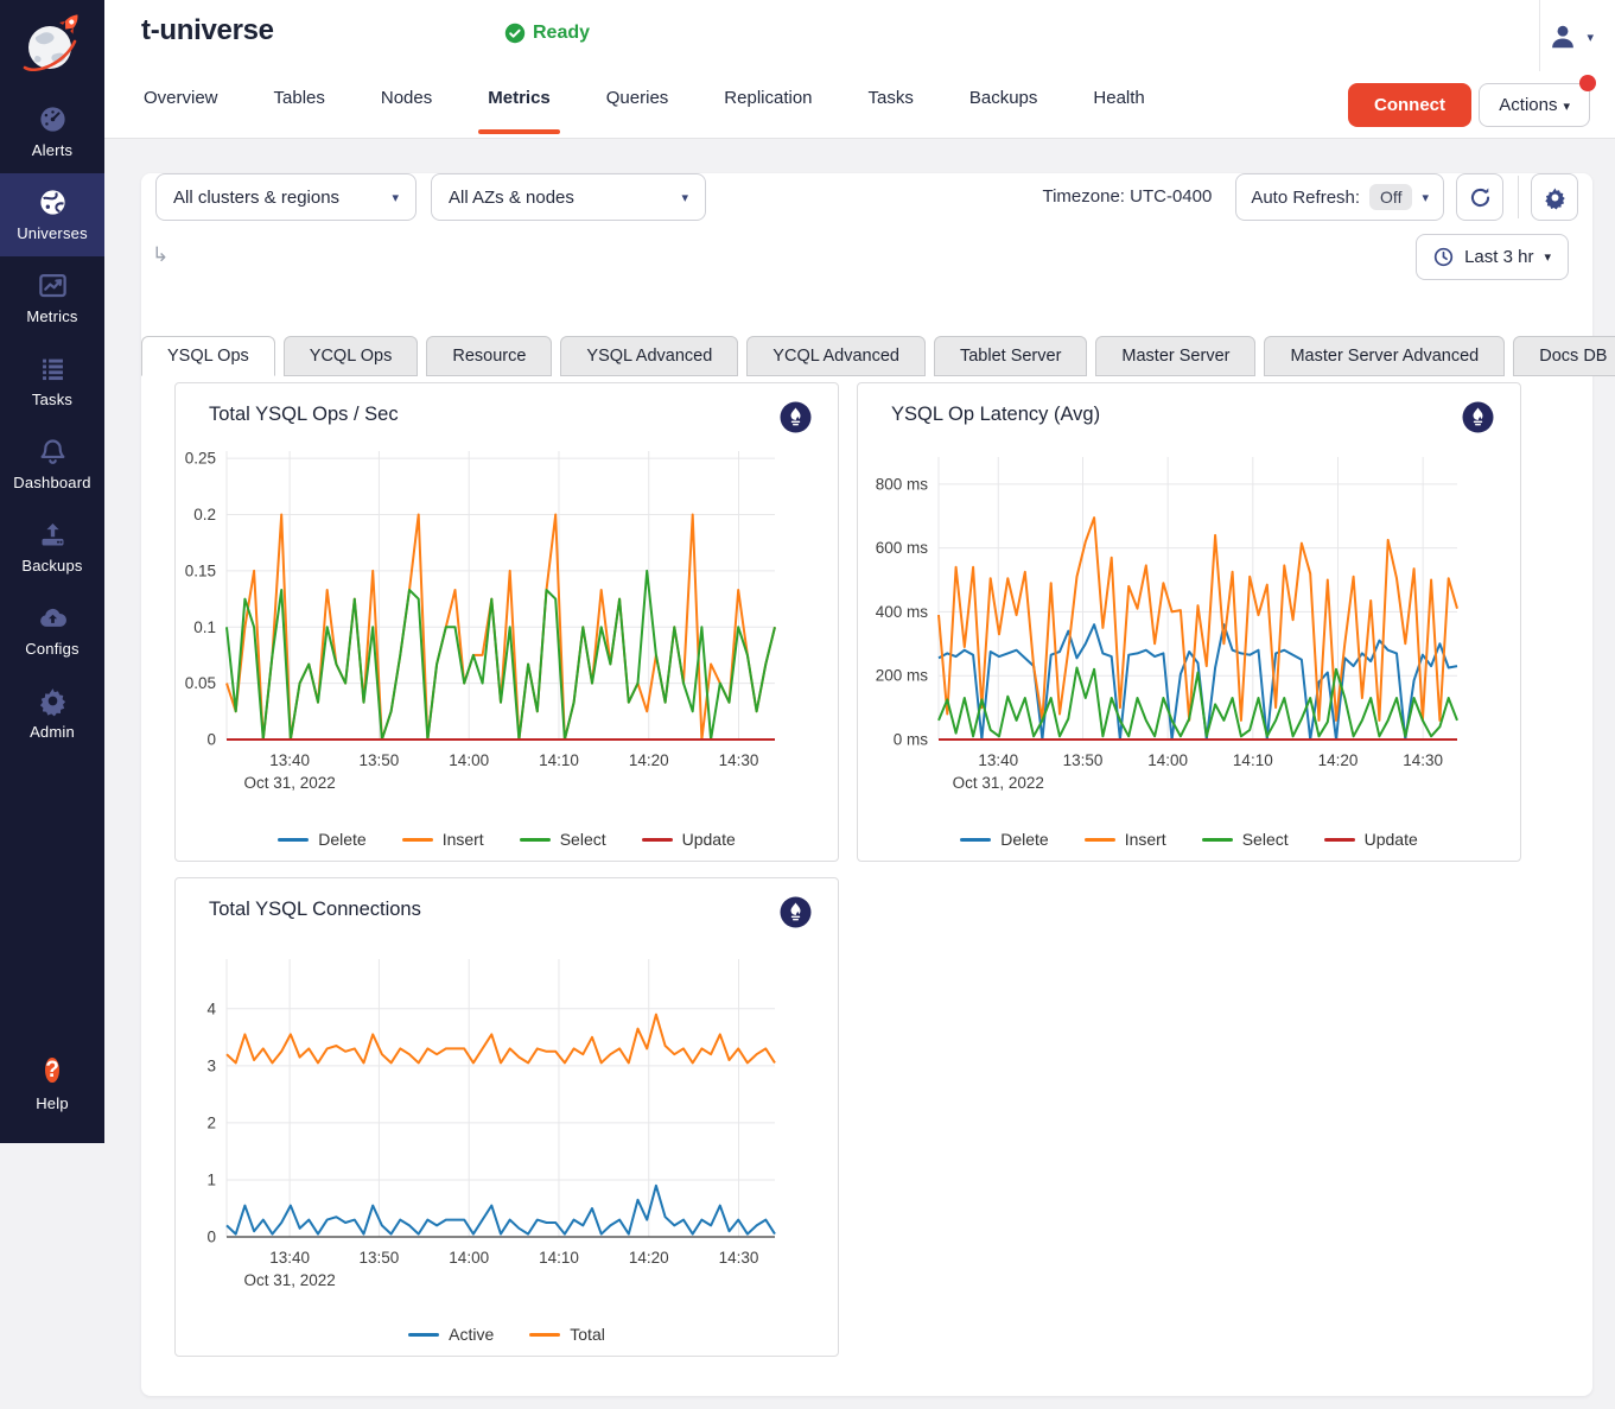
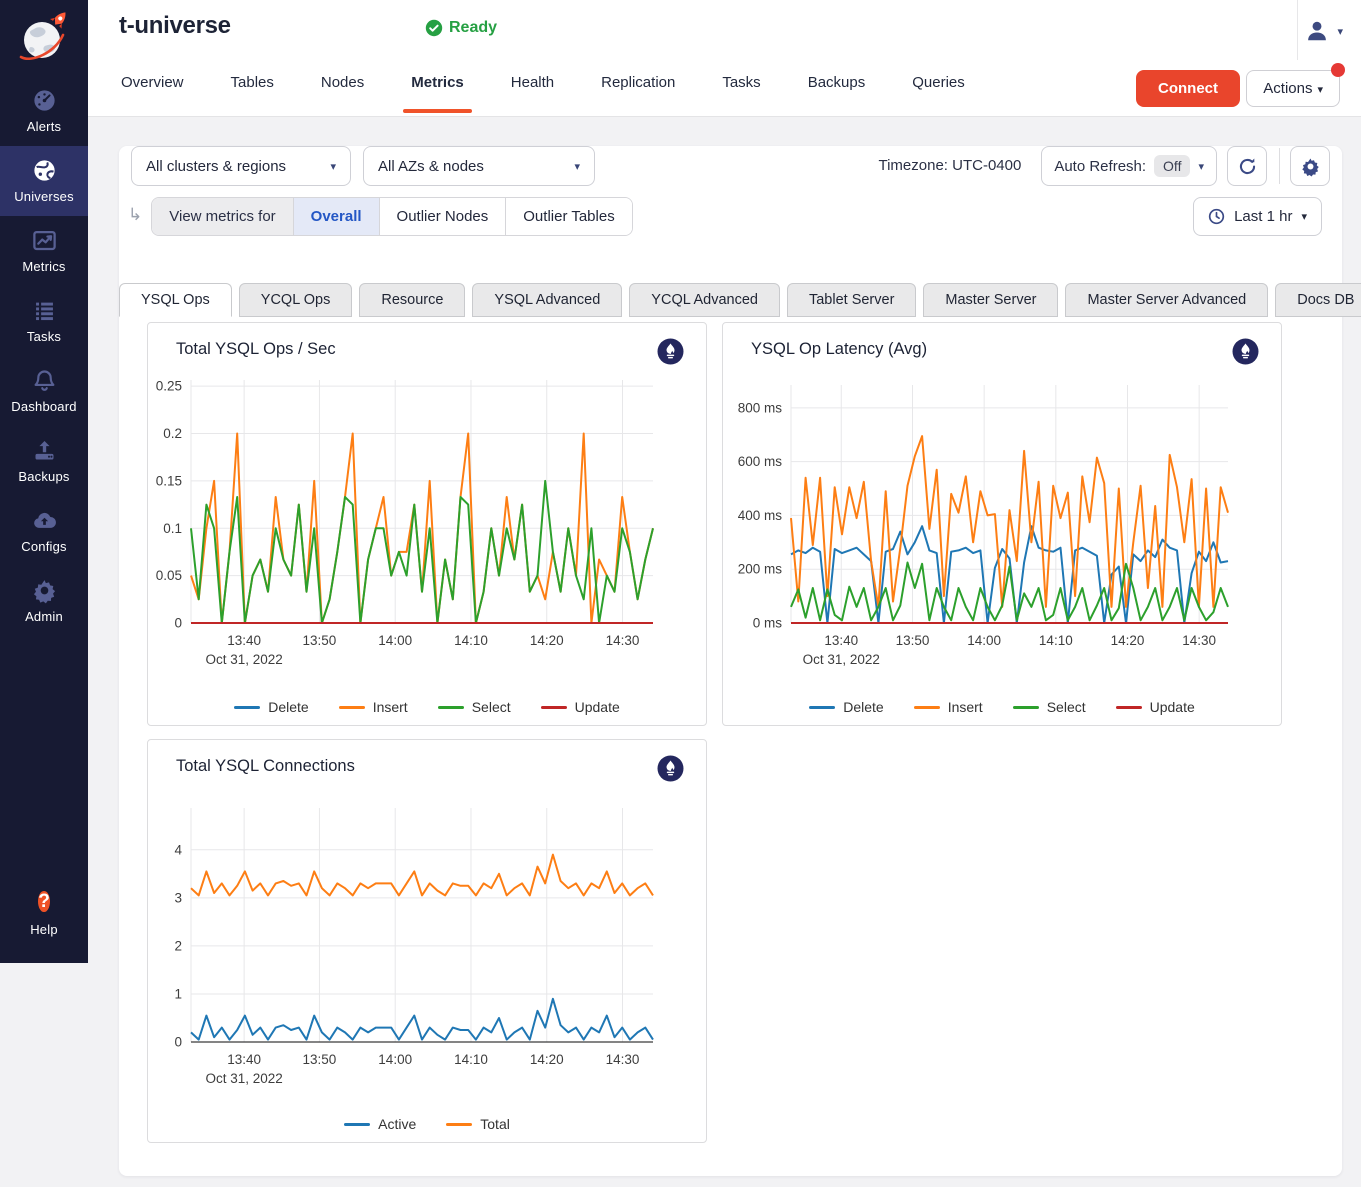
  Alerts
  Universes
  Metrics
  Tasks
  Dashboard
  Backups
  Configs
  Admin
  ?
  Help
  t-universe
  Ready
  ▾
  Overview
  Tables
  Nodes
  Metrics
- Queries
+ Health
  Replication
  Tasks
  Backups
- Health
+ Queries
  Connect
  Actions ▾
  All clusters & regions
  ▾
  All AZs & nodes
  ▾
  Timezone: UTC-0400
  Auto Refresh:
  Off
  ▾
  ↳
+ View metrics for
+ Overall
+ Outlier Nodes
+ Outlier Tables
- Last 3 hr
+ Last 1 hr
  ▾
  YSQL Ops
  YCQL Ops
  Resource
  YSQL Advanced
  YCQL Advanced
  Tablet Server
  Master Server
  Master Server Advanced
  Docs DB
  13:40
  13:50
  14:00
  14:10
  14:20
  14:30
  Oct 31, 2022
  0
  0.05
  0.1
  0.15
  0.2
  0.25
  Total YSQL Ops / Sec
  Delete
  Insert
  Select
  Update
  13:40
  13:50
  14:00
  14:10
  14:20
  14:30
  Oct 31, 2022
  0 ms
  200 ms
  400 ms
  600 ms
  800 ms
  YSQL Op Latency (Avg)
  Delete
  Insert
  Select
  Update
  13:40
  13:50
  14:00
  14:10
  14:20
  14:30
  Oct 31, 2022
  0
  1
  2
  3
  4
  Total YSQL Connections
  Active
  Total
